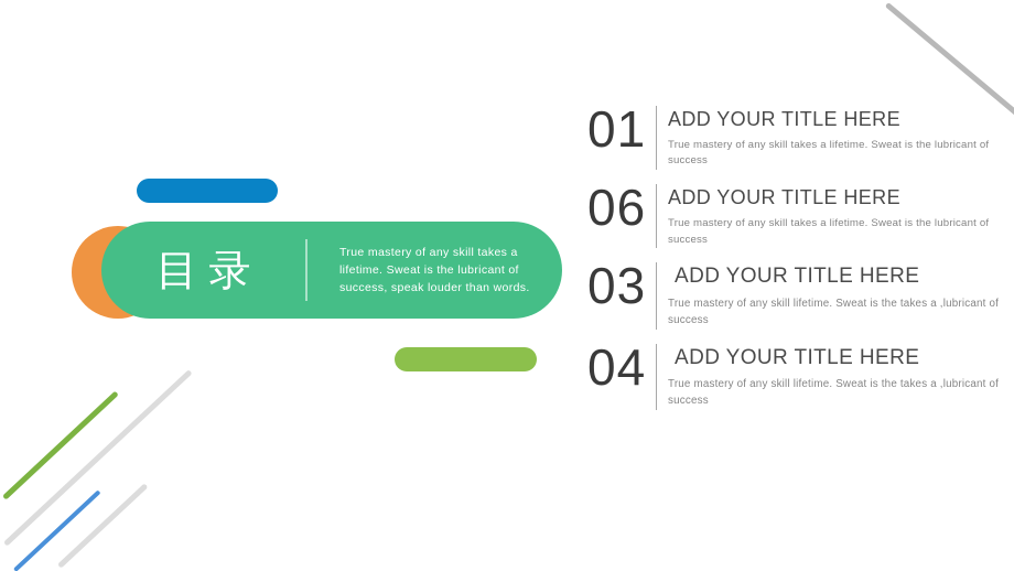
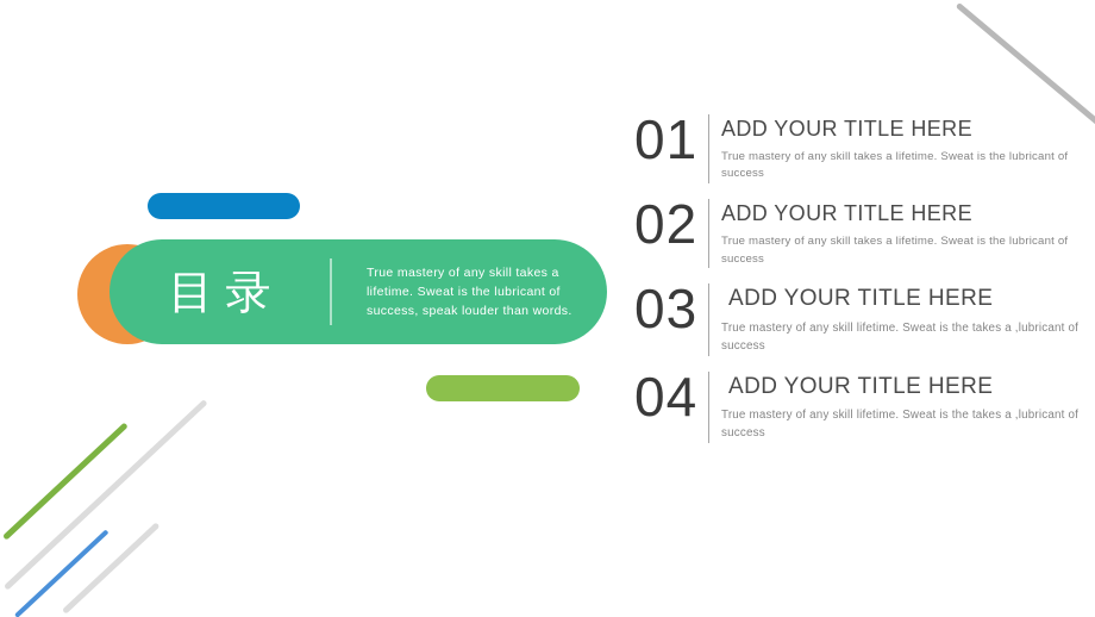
  目录
  True mastery of any skill takes a lifetime. Sweat is the lubricant of success, speak louder than words.
  01
  ADD YOUR TITLE HERE
  True mastery of any skill takes a lifetime. Sweat is the lubricant of success
- 06
+ 02
  ADD YOUR TITLE HERE
  True mastery of any skill takes a lifetime. Sweat is the lubricant of success
  03
  ADD YOUR TITLE HERE
  True mastery of any skill lifetime. Sweat is the takes a ,lubricant of success
  04
  ADD YOUR TITLE HERE
  True mastery of any skill lifetime. Sweat is the takes a ,lubricant of success
